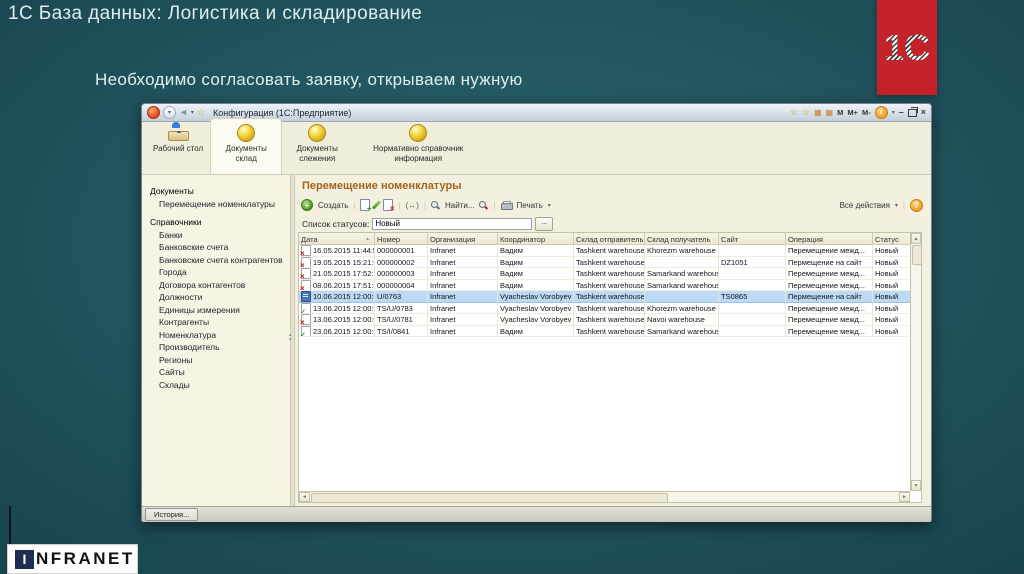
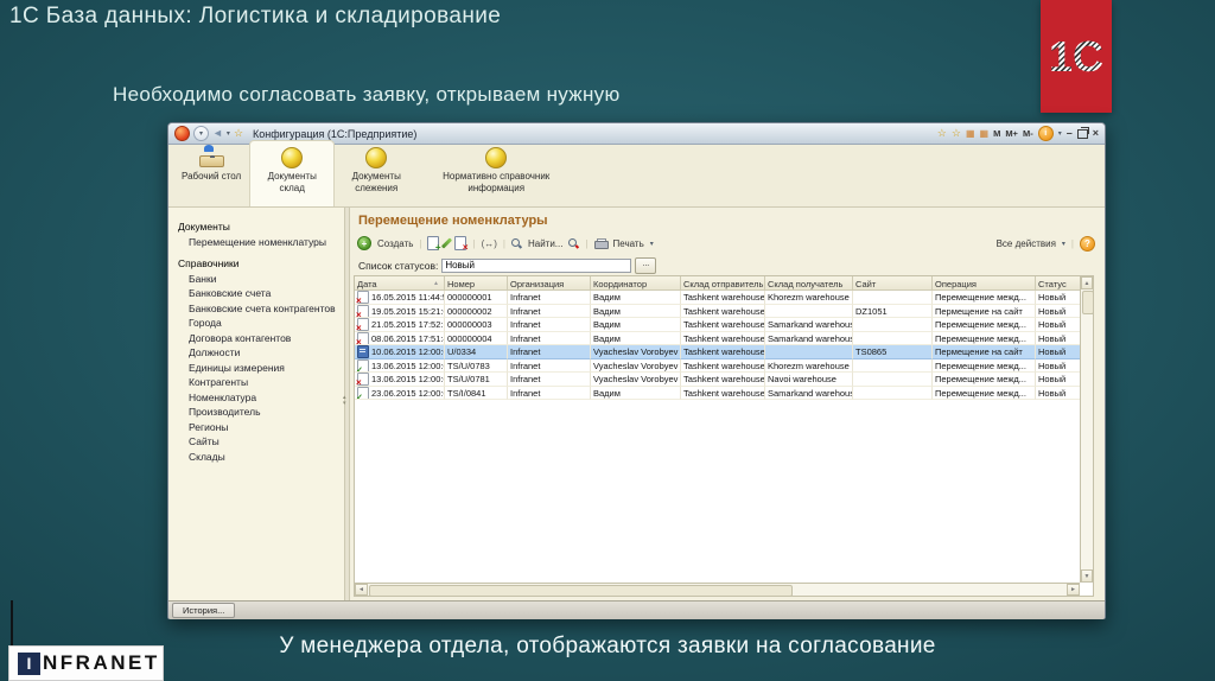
  1С База данных: Логистика и складирование
  Необходимо согласовать заявку, открываем нужную
  1С
  ◄
  ☆
  Конфигурация (1С:Предприятие)
  ☆
  ☆
  ▦
  ▦
  M
  M+
  M-
  –
  ×
  Рабочий стол
  Документы склад
  Документы слежения
  Нормативно справочник информация
  Документы
  Перемещение номенклатуры
  Справочники
  Банки
  Банковские счета
  Банковские счета контрагентов
  Города
  Договора контагентов
  Должности
  Единицы измерения
  Контрагенты
  Номенклатура
  Производитель
  Регионы
  Сайты
  Склады
  Перемещение номенклатуры
  +
  Создать
  |
  |
  (↔)
  Найти...
  |
  Печать
  Все действия
  ?
  Список статусов:
  Новый
  Дата
  Номер
  Организация
  Координатор
  Склад отправитель
  Склад получатель
  Сайт
  Операция
  Статус
  16.05.2015 11:44:
  000000001
  Infranet
  Вадим
  Tashkent warehouse
  Khorezm warehouse
  Перемещение межд...
  Новый
  19.05.2015 15:21:
  000000002
  Infranet
  Вадим
  Tashkent warehouse
  DZ1051
  Пермещение на сайт
  Новый
  21.05.2015 17:52:
  000000003
  Infranet
  Вадим
  Tashkent warehouse
  Samarkand warehous
  Перемещение межд...
  Новый
  08.06.2015 17:51:
  000000004
  Infranet
  Вадим
  Tashkent warehouse
  Samarkand warehous
  Перемещение межд...
  Новый
  10.06.2015 12:00:
- U/0763
+ U/0334
  Infranet
  Vyacheslav Vorobyev
  Tashkent warehouse
  TS0865
  Пермещение на сайт
  Новый
  13.06.2015 12:00:
  TS/U/0783
  Infranet
  Vyacheslav Vorobyev
  Tashkent warehouse
  Khorezm warehouse
  Перемещение межд...
  Новый
  13.06.2015 12:00:
  TS/U/0781
  Infranet
  Vyacheslav Vorobyev
  Tashkent warehouse
  Navoi warehouse
  Перемещение межд...
  Новый
  23.06.2015 12:00:
  TS/I/0841
  Infranet
  Вадим
  Tashkent warehouse
  Samarkand warehous
  Перемещение межд...
  Новый
  История...
+ У менеджера отдела, отображаются заявки на согласование
  I
  NFRANET
